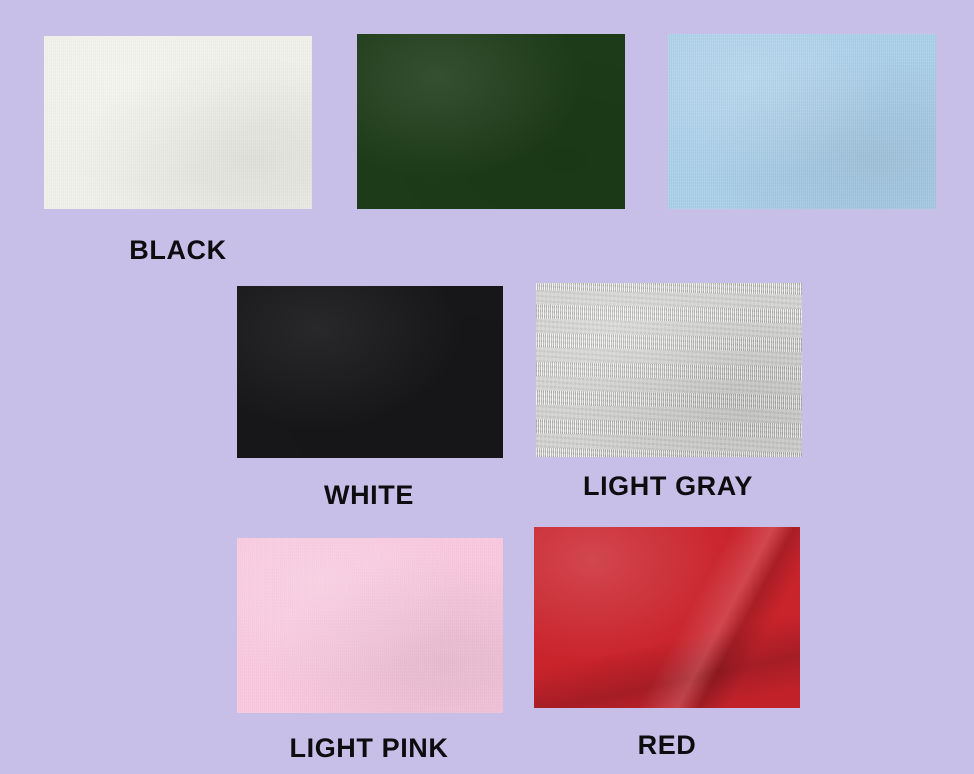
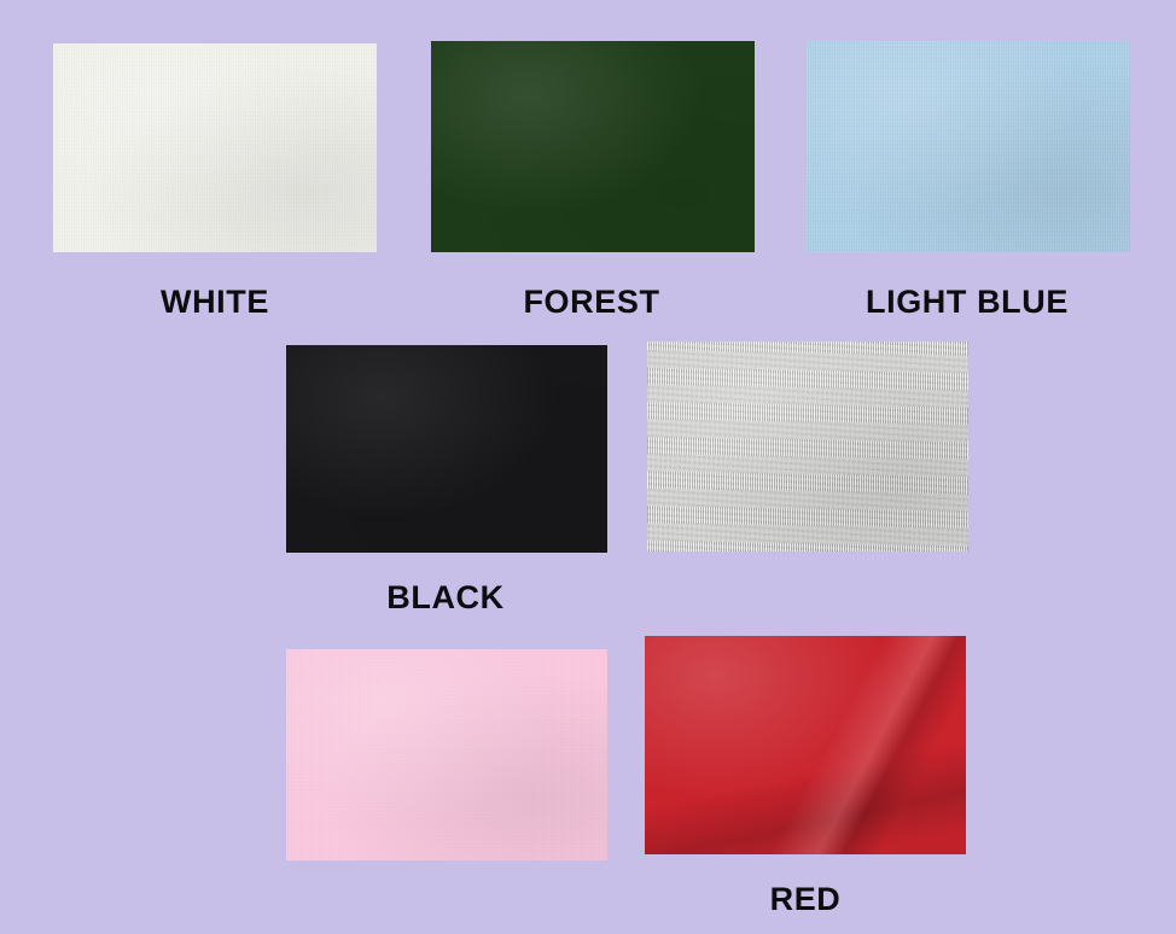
- BLACK
+ WHITE
+ FOREST
+ LIGHT BLUE
- WHITE
+ BLACK
- LIGHT GRAY
- LIGHT PINK
  RED
